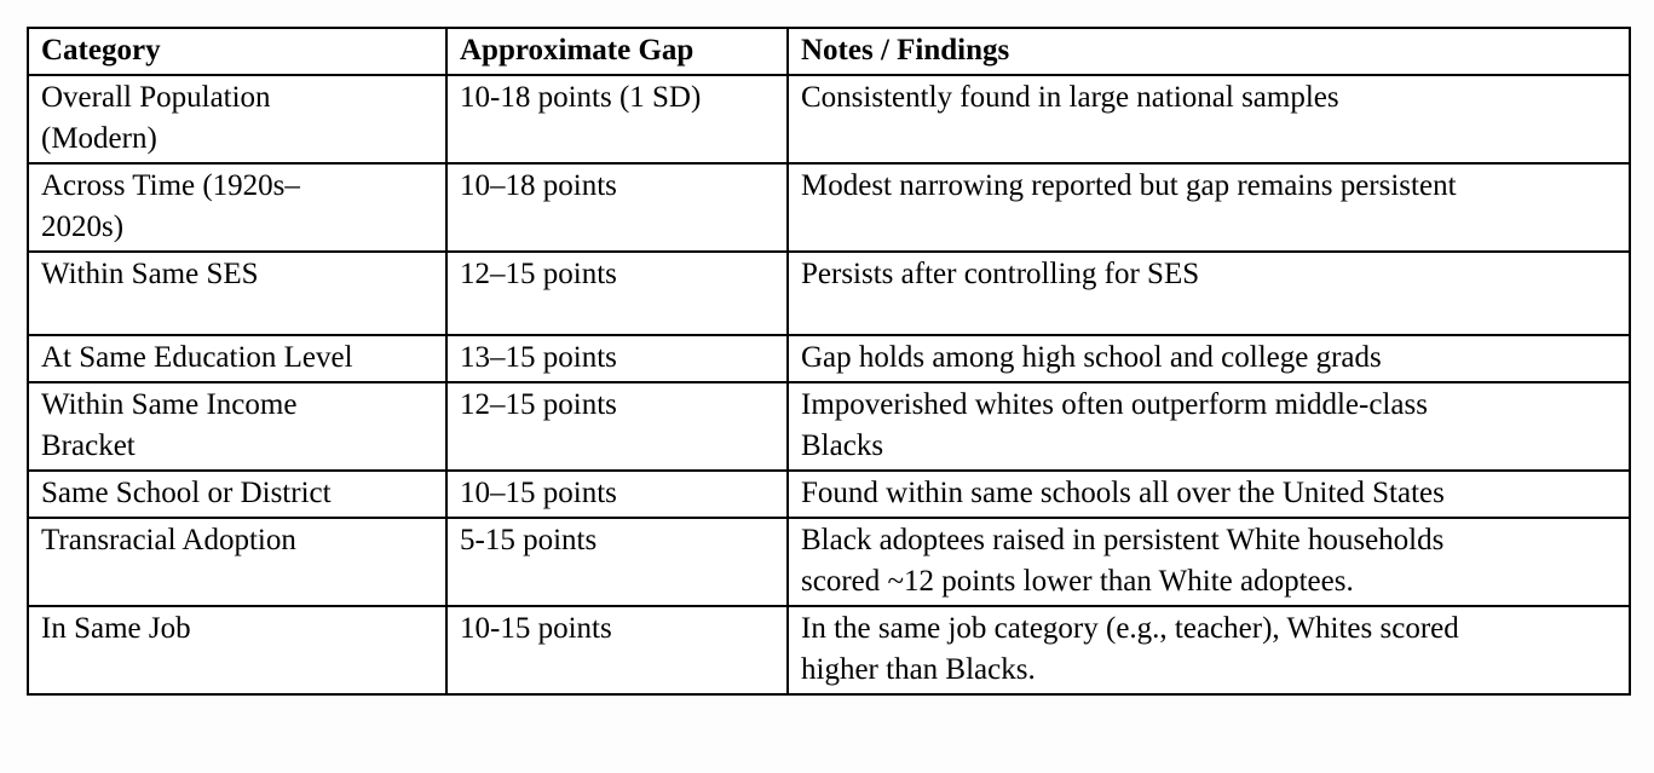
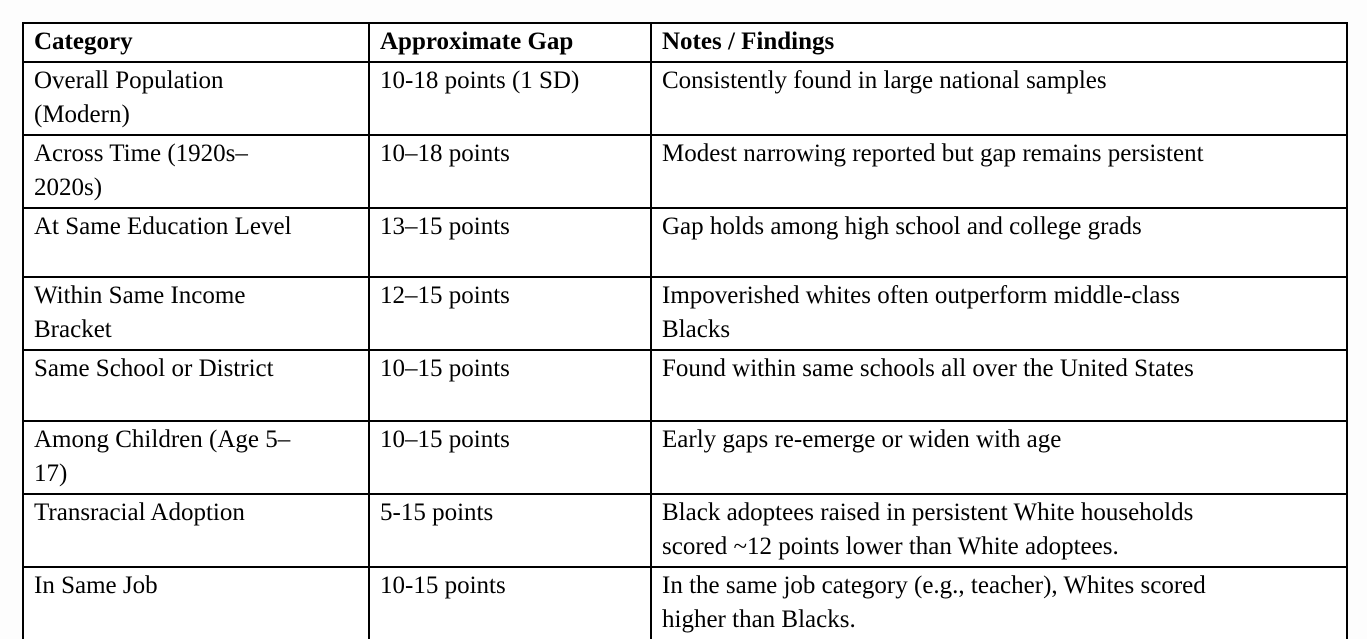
  Category	Approximate Gap	Notes / Findings
  Overall Population (Modern)	10-18 points (1 SD)	Consistently found in large national samples
  Across Time (1920s– 2020s)	10–18 points	Modest narrowing reported but gap remains persistent
- Within Same SES	12–15 points	Persists after controlling for SES
  At Same Education Level	13–15 points	Gap holds among high school and college grads
  Within Same Income Bracket	12–15 points	Impoverished whites often outperform middle-class Blacks
  Same School or District	10–15 points	Found within same schools all over the United States
+ Among Children (Age 5– 17)	10–15 points	Early gaps re-emerge or widen with age
  Transracial Adoption	5-15 points	Black adoptees raised in persistent White households scored ~12 points lower than White adoptees.
  In Same Job	10-15 points	In the same job category (e.g., teacher), Whites scored higher than Blacks.
